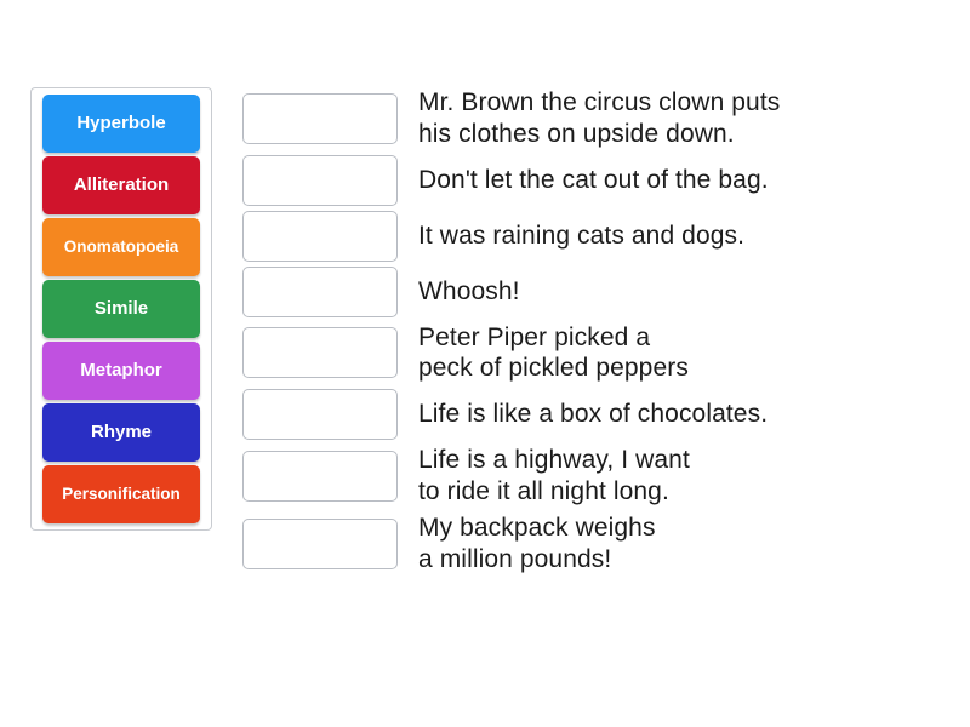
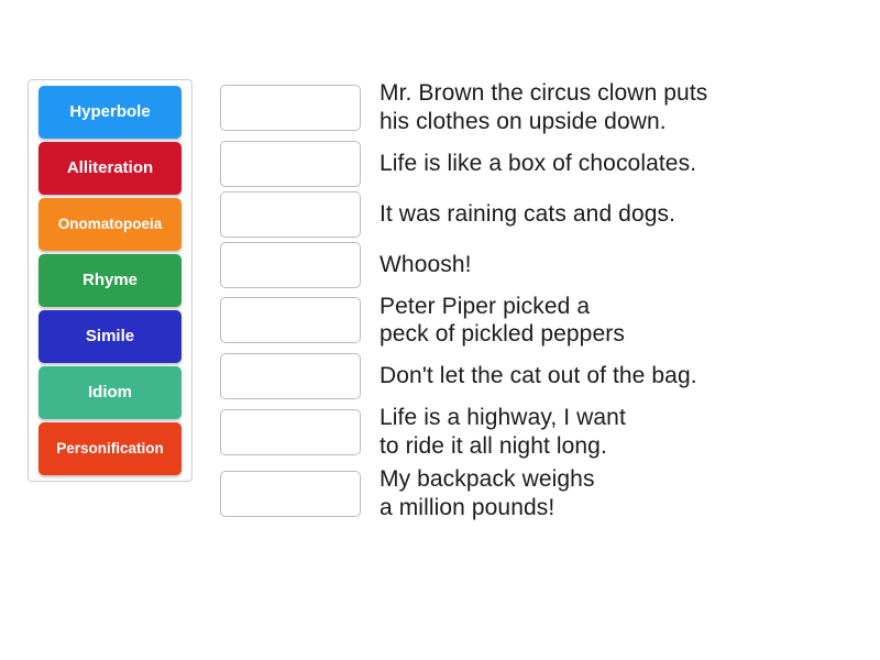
  Hyperbole
  Alliteration
  Onomatopoeia
- Simile
+ Rhyme
- Metaphor
- Rhyme
+ Simile
+ Idiom
  Personification
  Mr. Brown the circus clown puts
  his clothes on upside down.
- Don't let the cat out of the bag.
+ Life is like a box of chocolates.
  It was raining cats and dogs.
  Whoosh!
  Peter Piper picked a
  peck of pickled peppers
- Life is like a box of chocolates.
+ Don't let the cat out of the bag.
  Life is a highway, I want
  to ride it all night long.
  My backpack weighs
  a million pounds!
